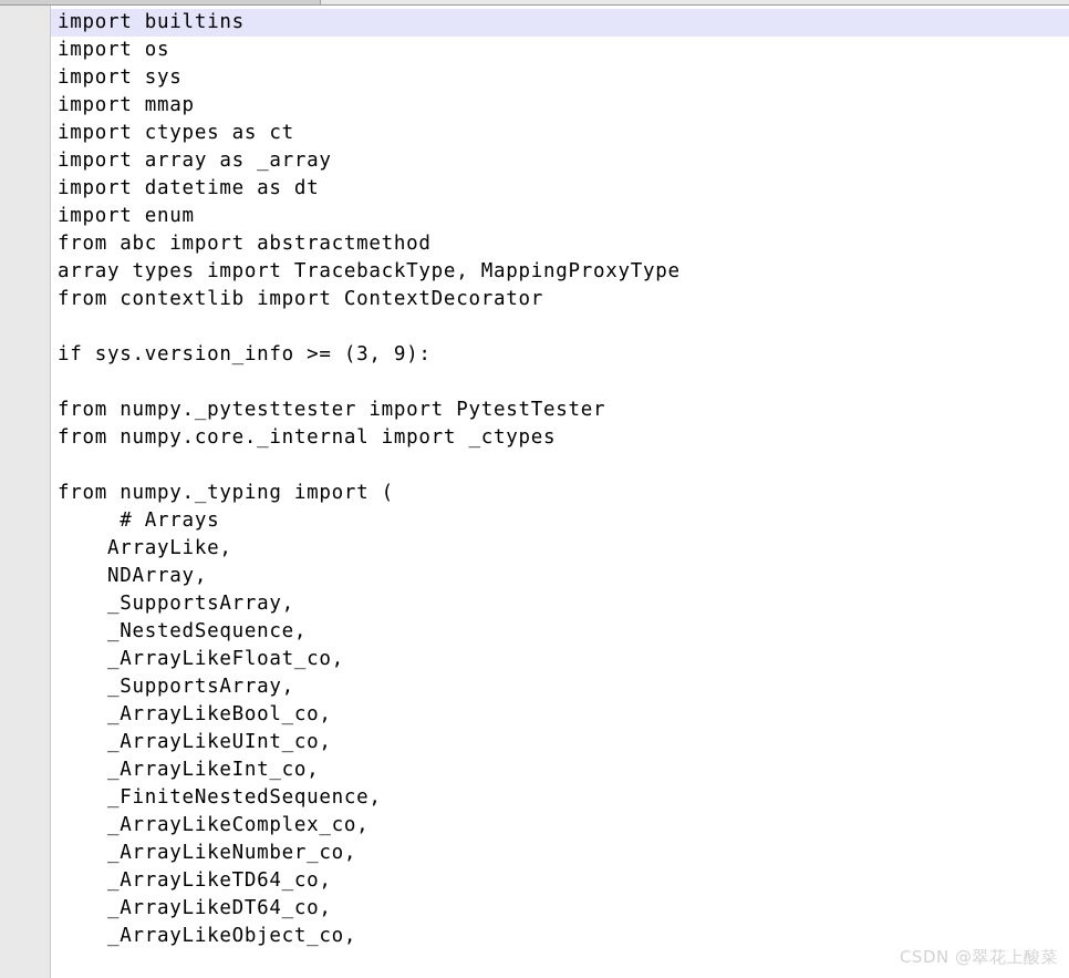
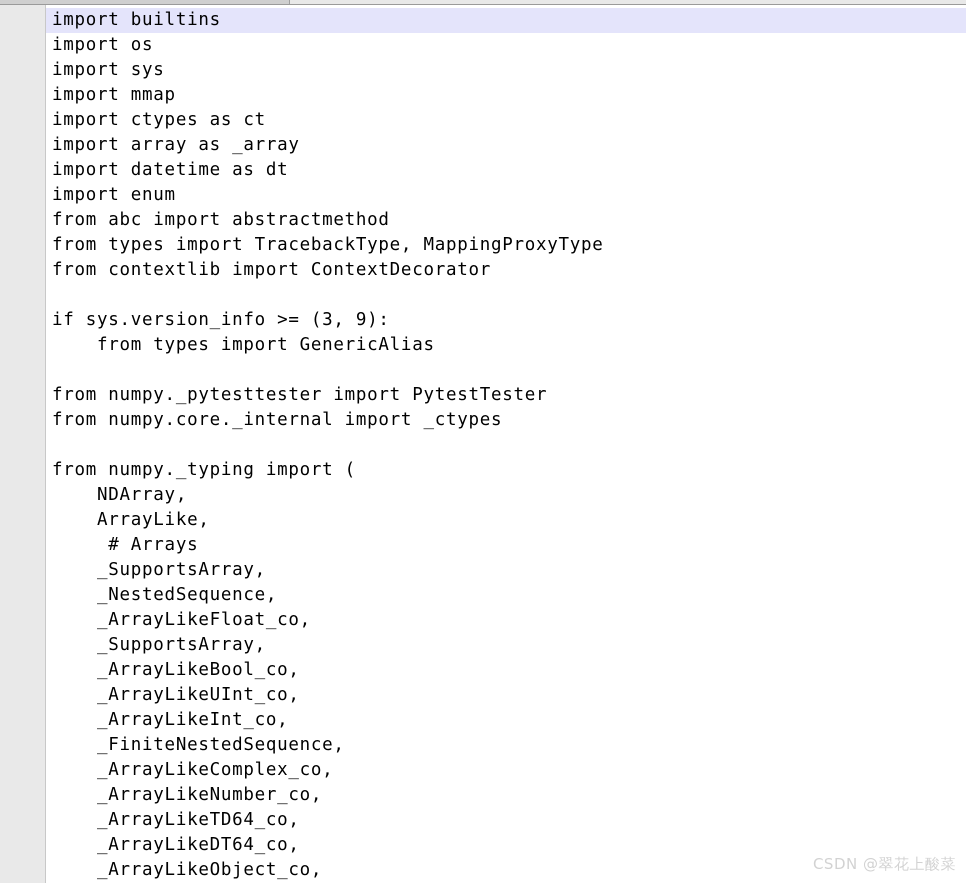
  import builtins
  import os
  import sys
  import mmap
  import ctypes as ct
  import array as _array
  import datetime as dt
  import enum
  from abc import abstractmethod
- array types import TracebackType, MappingProxyType
+ from types import TracebackType, MappingProxyType
  from contextlib import ContextDecorator
  if sys.version_info >= (3, 9):
+ from types import GenericAlias
  from numpy._pytesttester import PytestTester
  from numpy.core._internal import _ctypes
  from numpy._typing import (
- # Arrays
+ NDArray,
  ArrayLike,
- NDArray,
+ # Arrays
  _SupportsArray,
  _NestedSequence,
  _ArrayLikeFloat_co,
  _SupportsArray,
  _ArrayLikeBool_co,
  _ArrayLikeUInt_co,
  _ArrayLikeInt_co,
  _FiniteNestedSequence,
  _ArrayLikeComplex_co,
  _ArrayLikeNumber_co,
  _ArrayLikeTD64_co,
  _ArrayLikeDT64_co,
  _ArrayLikeObject_co,
  CSDN @翠花上酸菜
